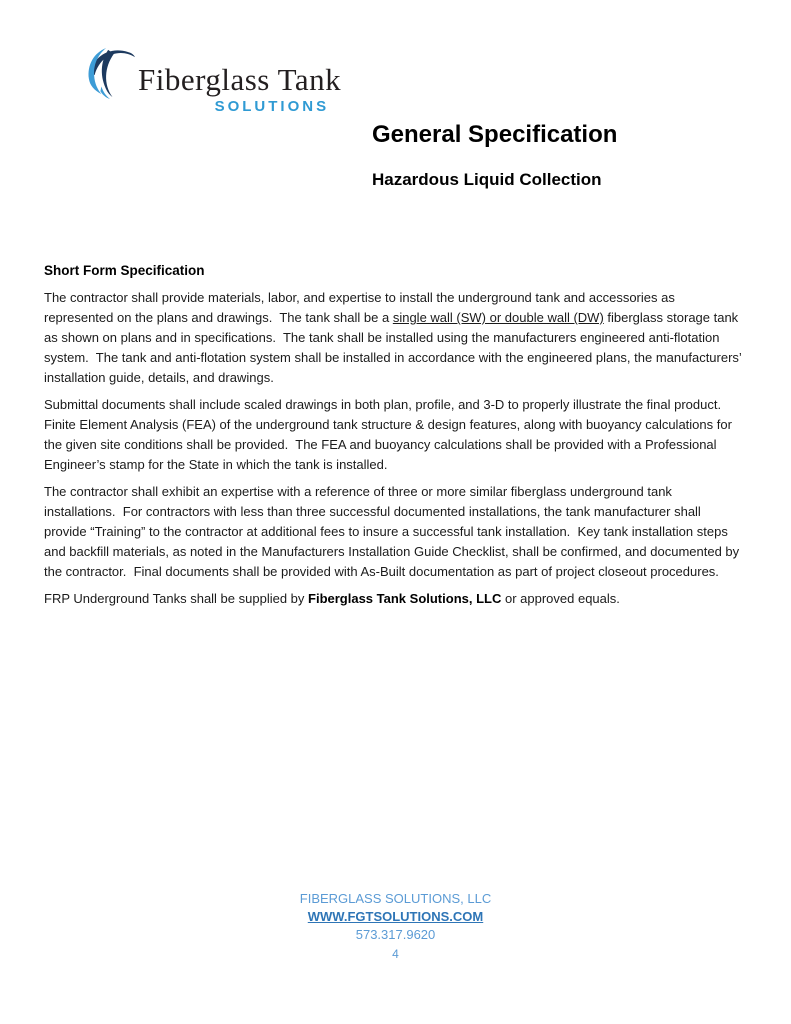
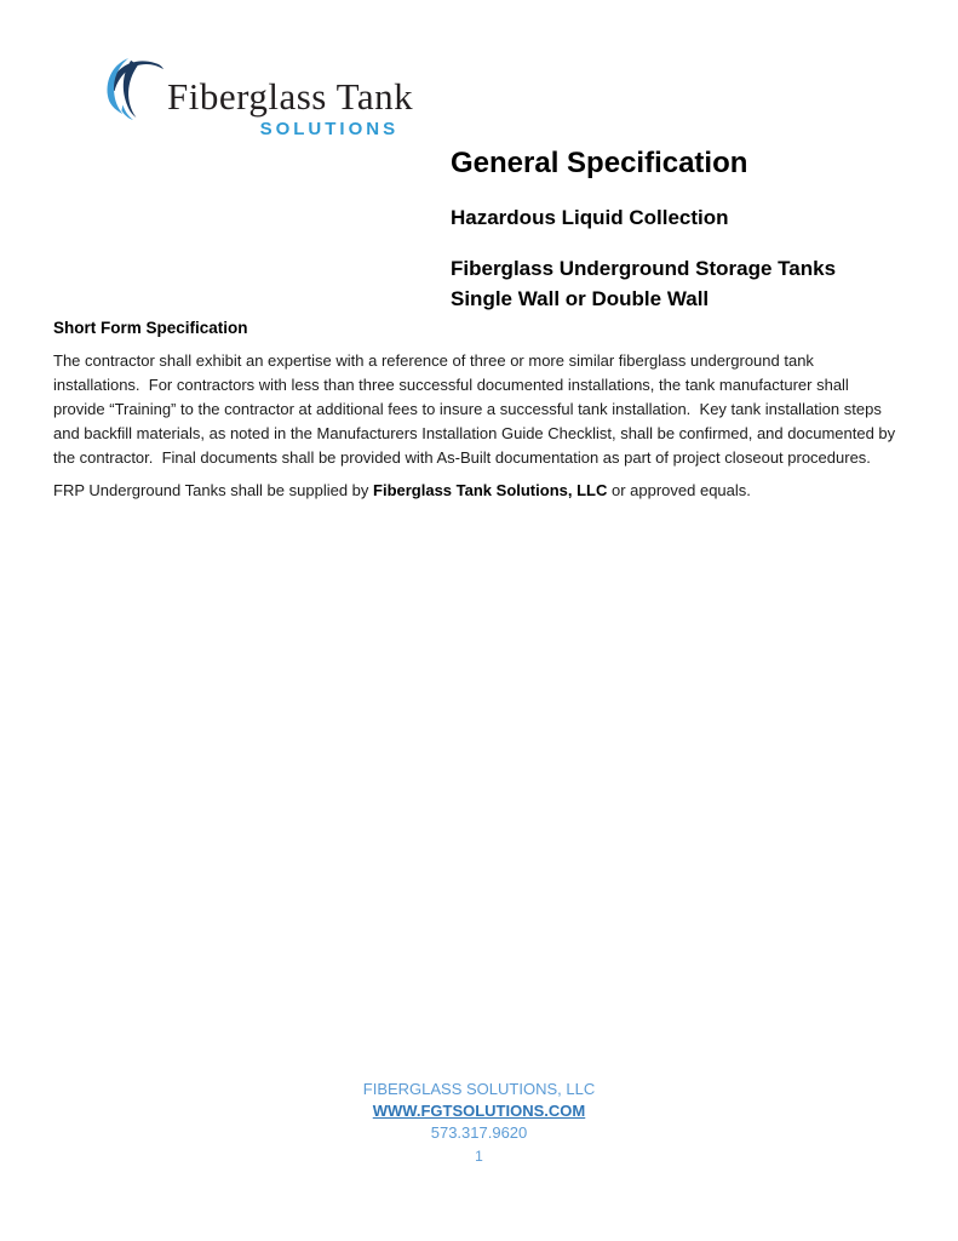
  Fiberglass Tank
  SOLUTIONS
  General Specification
  Hazardous Liquid Collection
+ Fiberglass Underground Storage Tanks
+ Single Wall or Double Wall
  Short Form Specification
- The contractor shall provide materials, labor, and expertise to install the underground tank and accessories as represented on the plans and drawings. The tank shall be a single wall (SW) or double wall (DW) fiberglass storage tank as shown on plans and in specifications. The tank shall be installed using the manufacturers engineered anti-flotation system. The tank and anti-flotation system shall be installed in accordance with the engineered plans, the manufacturers’ installation guide, details, and drawings.
- Submittal documents shall include scaled drawings in both plan, profile, and 3-D to properly illustrate the final product. Finite Element Analysis (FEA) of the underground tank structure & design features, along with buoyancy calculations for the given site conditions shall be provided. The FEA and buoyancy calculations shall be provided with a Professional Engineer’s stamp for the State in which the tank is installed.
  The contractor shall exhibit an expertise with a reference of three or more similar fiberglass underground tank installations. For contractors with less than three successful documented installations, the tank manufacturer shall provide “Training” to the contractor at additional fees to insure a successful tank installation. Key tank installation steps and backfill materials, as noted in the Manufacturers Installation Guide Checklist, shall be confirmed, and documented by the contractor. Final documents shall be provided with As-Built documentation as part of project closeout procedures.
  FRP Underground Tanks shall be supplied by Fiberglass Tank Solutions, LLC or approved equals.
  FIBERGLASS SOLUTIONS, LLC
  WWW.FGTSOLUTIONS.COM
  573.317.9620
- 4
+ 1
